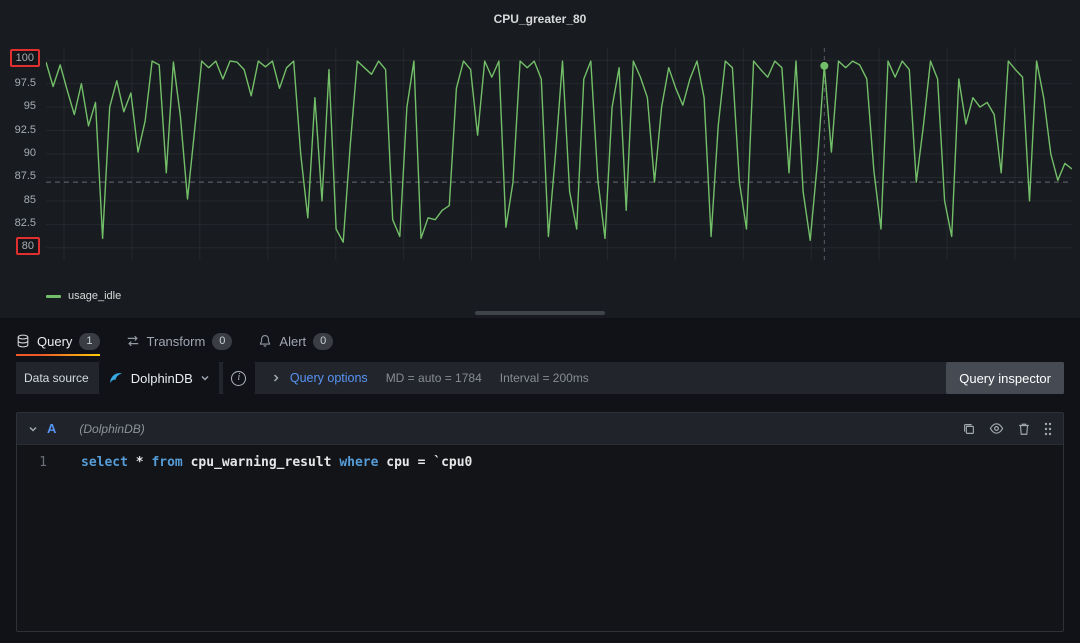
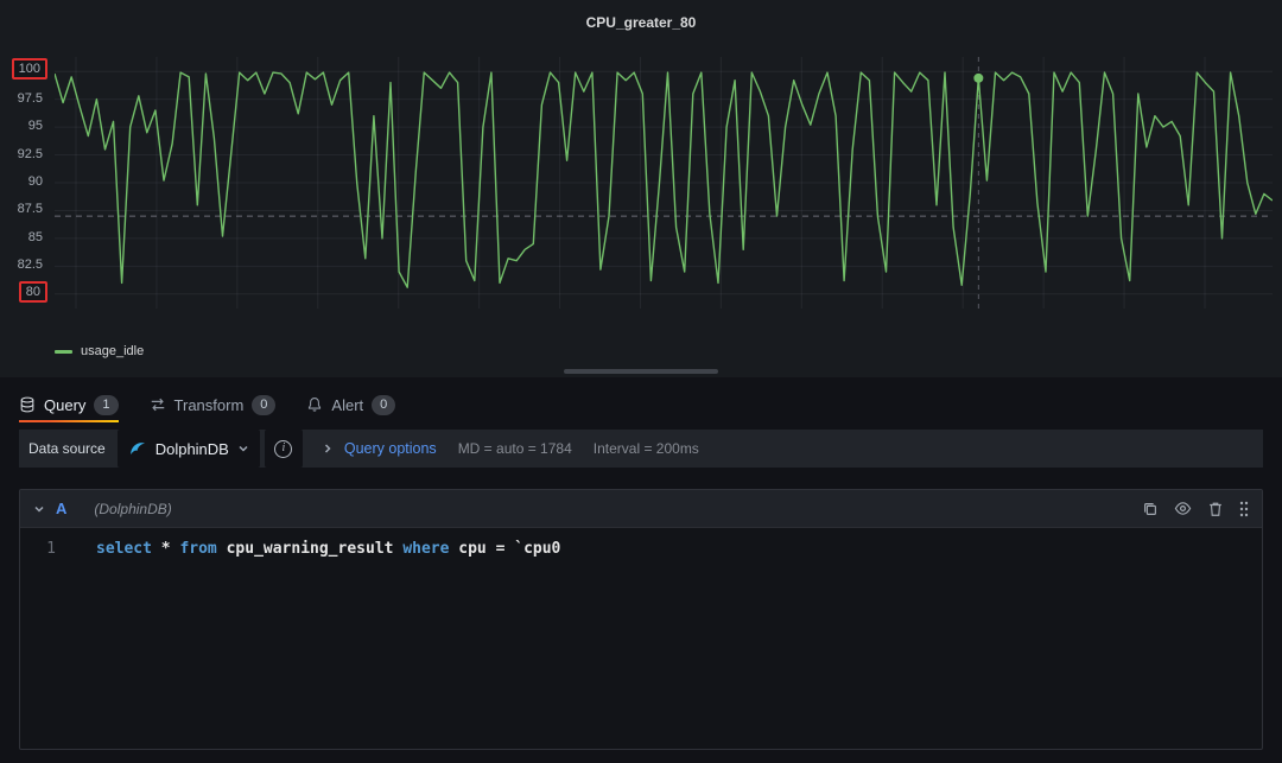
  CPU_greater_80
  100
  97.5
  95
  92.5
  90
  87.5
  85
  82.5
  80
  usage_idle
  Query
  1
  Transform
  0
  Alert
  0
  Data source
  DolphinDB
  i
  Query options
  MD = auto = 1784
  Interval = 200ms
- Query inspector
  A
  (DolphinDB)
  1
  select * from cpu_warning_result where cpu = `cpu0
